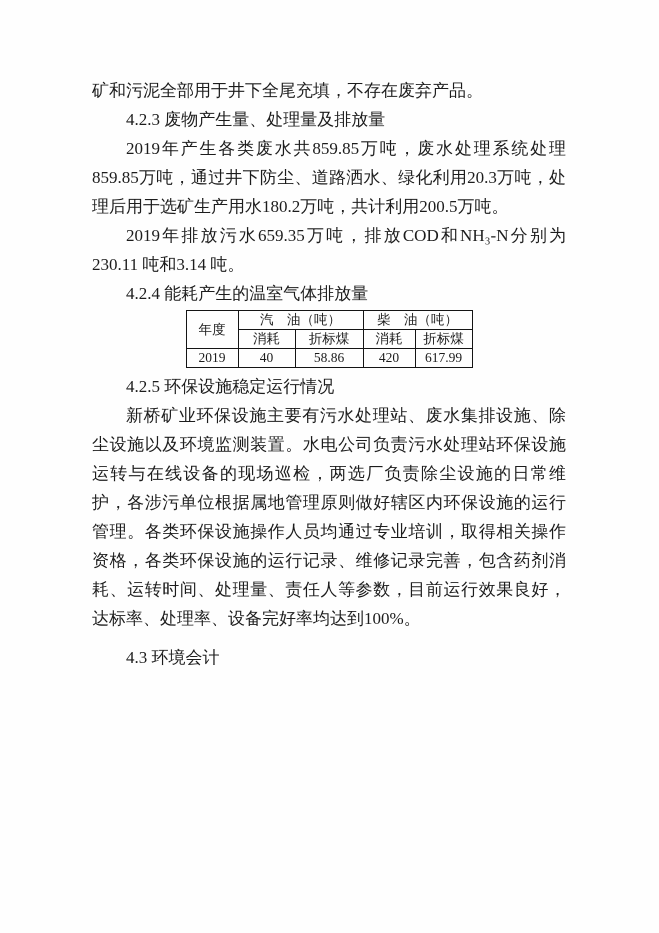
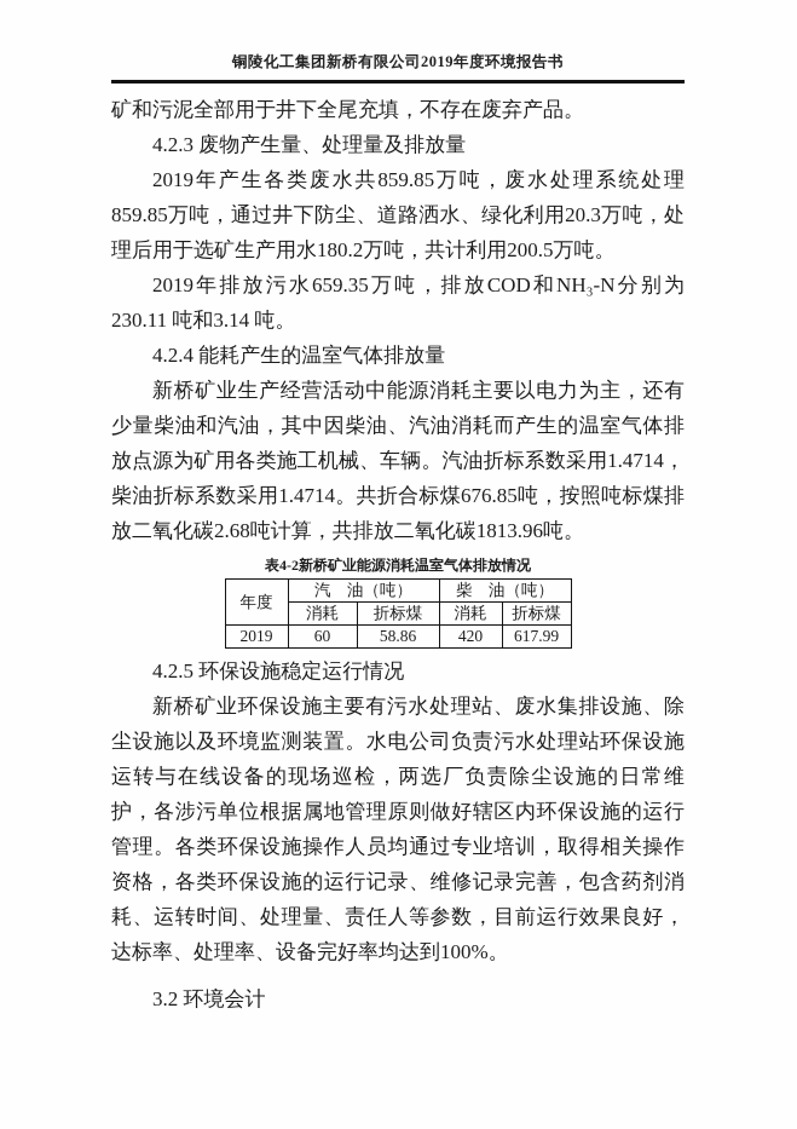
+ 铜陵化工集团新桥有限公司2019年度环境报告书
  矿和污泥全部用于井下全尾充填，不存在废弃产品。
  4.2.3 废物产生量、处理量及排放量
  2019年产生各类废水共859.85万吨，废水处理系统处理859.85万吨，通过井下防尘、道路洒水、绿化利用20.3万吨，处理后用于选矿生产用水180.2万吨，共计利用200.5万吨。
  2019年排放污水659.35万吨，排放COD和NH₃-N分别为230.11 吨和3.14 吨。
  4.2.4 能耗产生的温室气体排放量
+ 新桥矿业生产经营活动中能源消耗主要以电力为主，还有少量柴油和汽油，其中因柴油、汽油消耗而产生的温室气体排放点源为矿用各类施工机械、车辆。汽油折标系数采用1.4714，柴油折标系数采用1.4714。共折合标煤676.85吨，按照吨标煤排放二氧化碳2.68吨计算，共排放二氧化碳1813.96吨。
+ 表4-2新桥矿业能源消耗温室气体排放情况
  年度	汽 油（吨）	柴 油（吨）
  消耗	折标煤	消耗	折标煤
- 2019	40	58.86	420	617.99
+ 2019	60	58.86	420	617.99
  4.2.5 环保设施稳定运行情况
  新桥矿业环保设施主要有污水处理站、废水集排设施、除尘设施以及环境监测装置。水电公司负责污水处理站环保设施运转与在线设备的现场巡检，两选厂负责除尘设施的日常维护，各涉污单位根据属地管理原则做好辖区内环保设施的运行管理。各类环保设施操作人员均通过专业培训，取得相关操作资格，各类环保设施的运行记录、维修记录完善，包含药剂消耗、运转时间、处理量、责任人等参数，目前运行效果良好，达标率、处理率、设备完好率均达到100%。
- 4.3 环境会计
+ 3.2 环境会计
